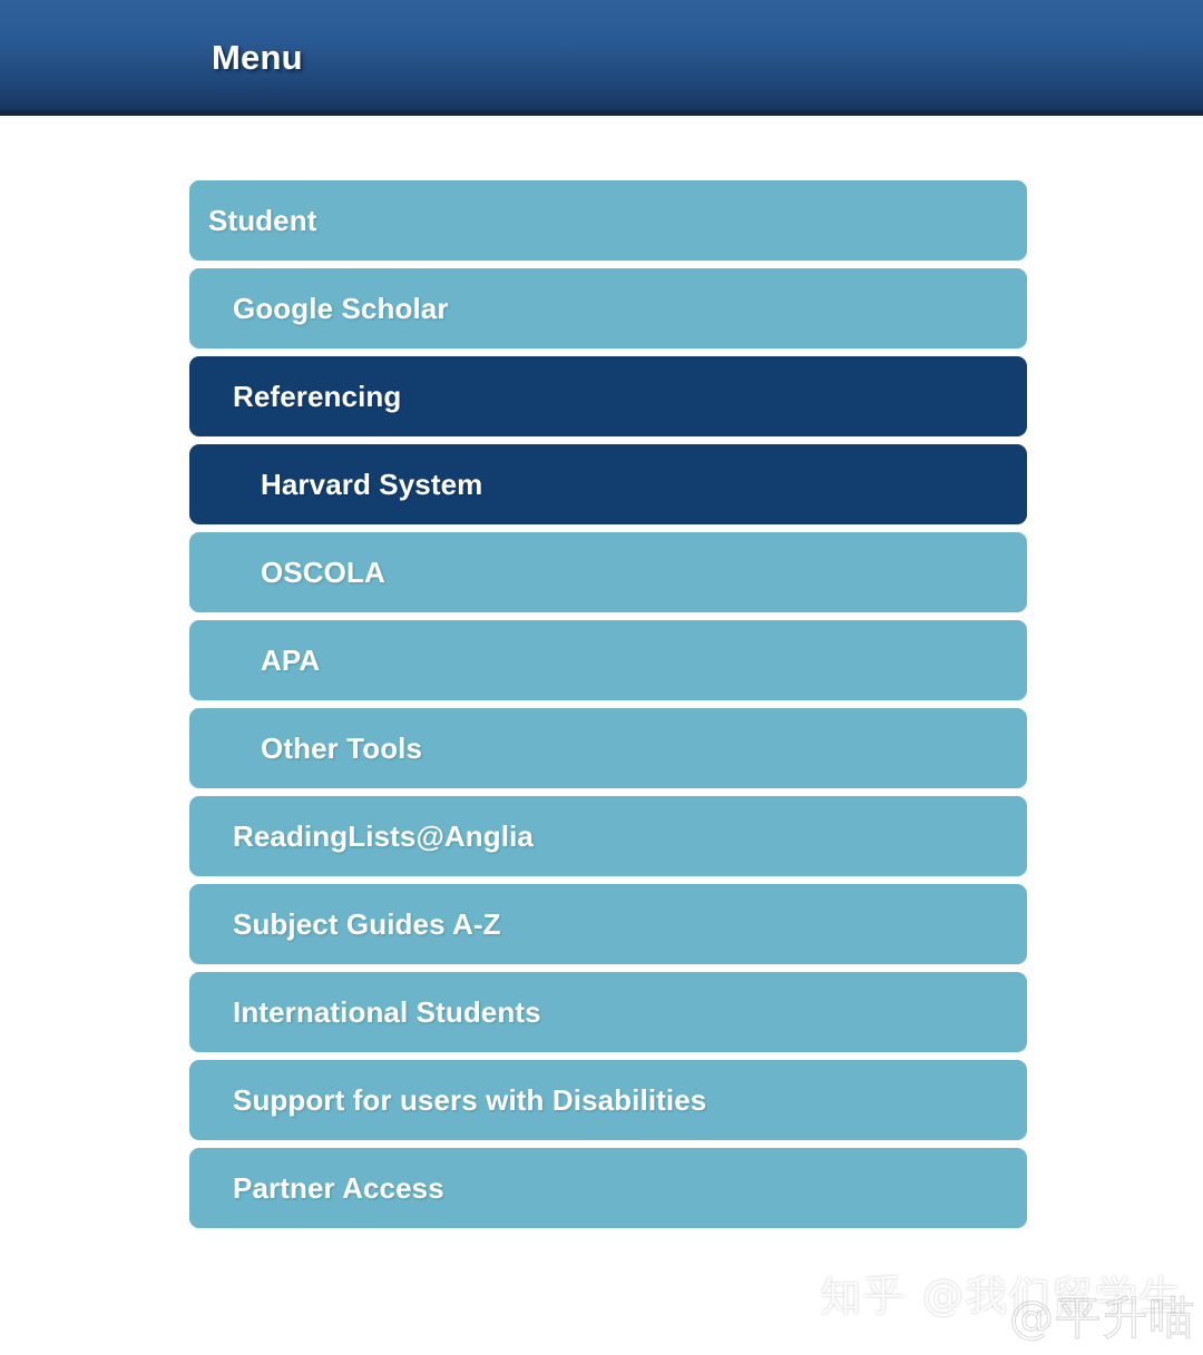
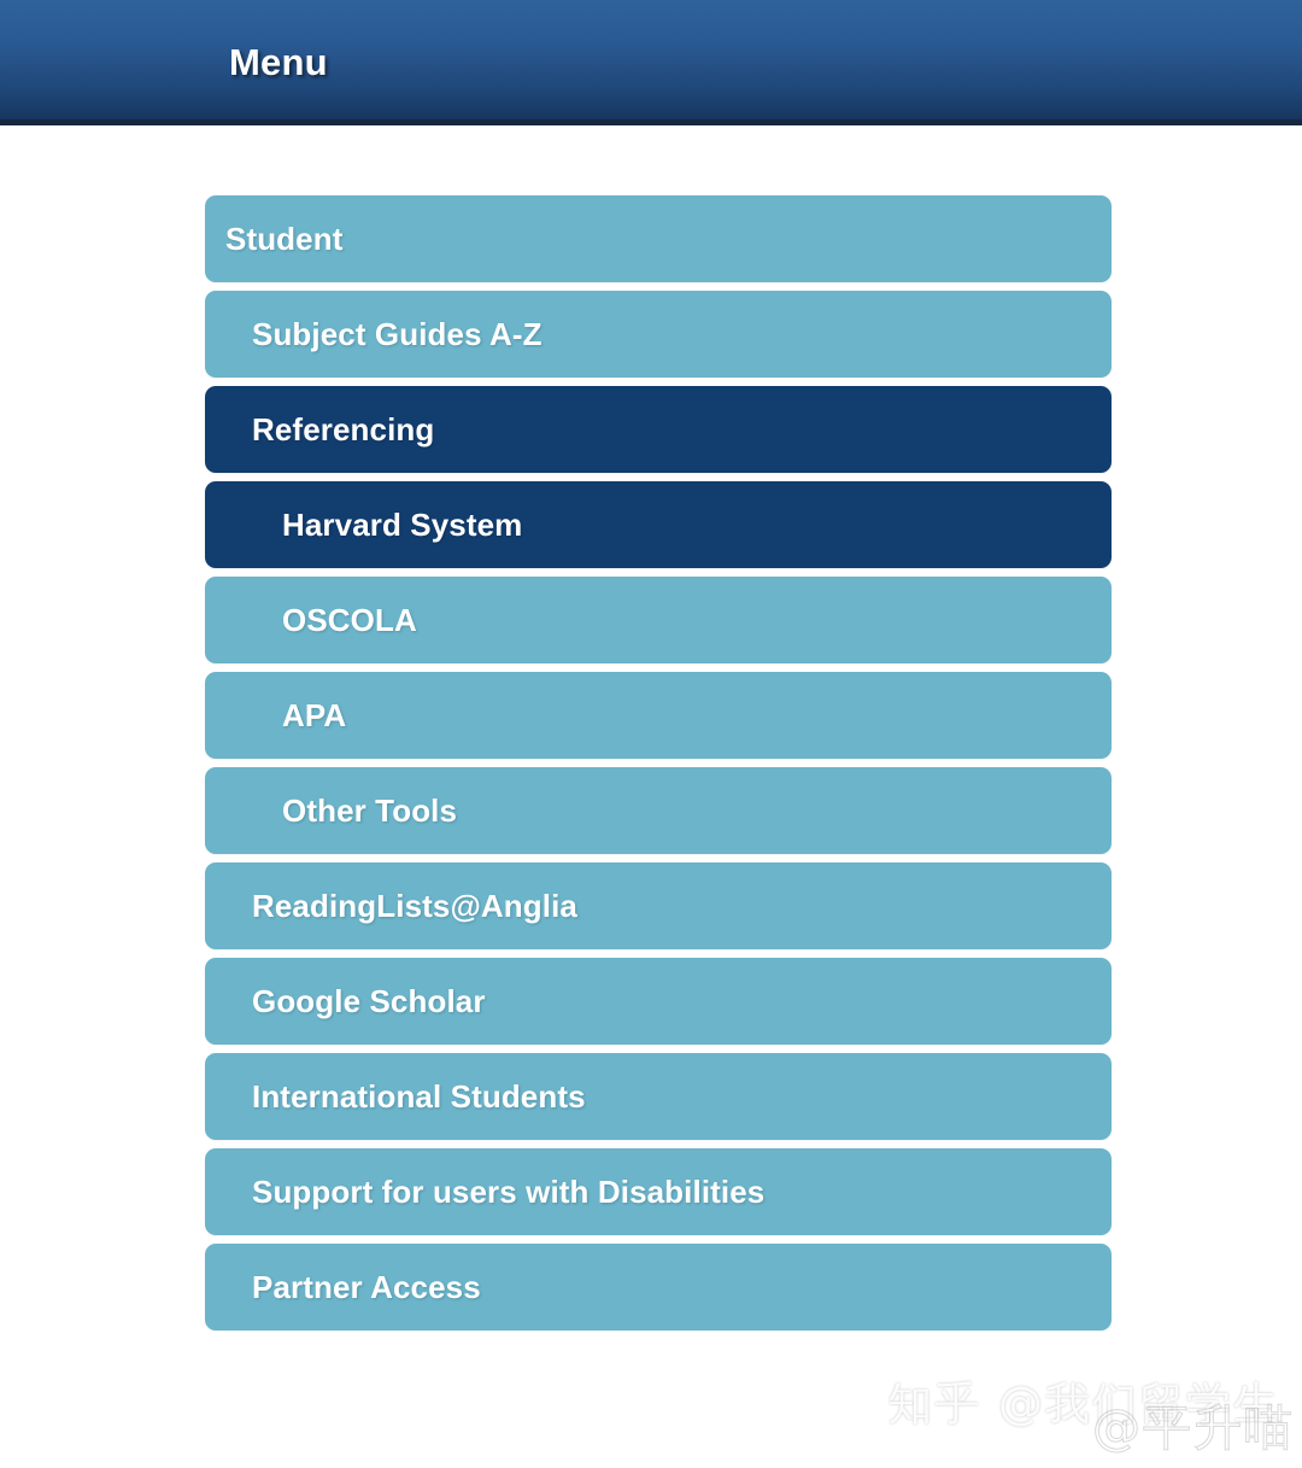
  Menu
  Student
- Google Scholar
+ Subject Guides A-Z
  Referencing
  Harvard System
  OSCOLA
  APA
  Other Tools
  ReadingLists@Anglia
- Subject Guides A-Z
+ Google Scholar
  International Students
  Support for users with Disabilities
  Partner Access
  知乎 @我们留学生
  @平升喵
